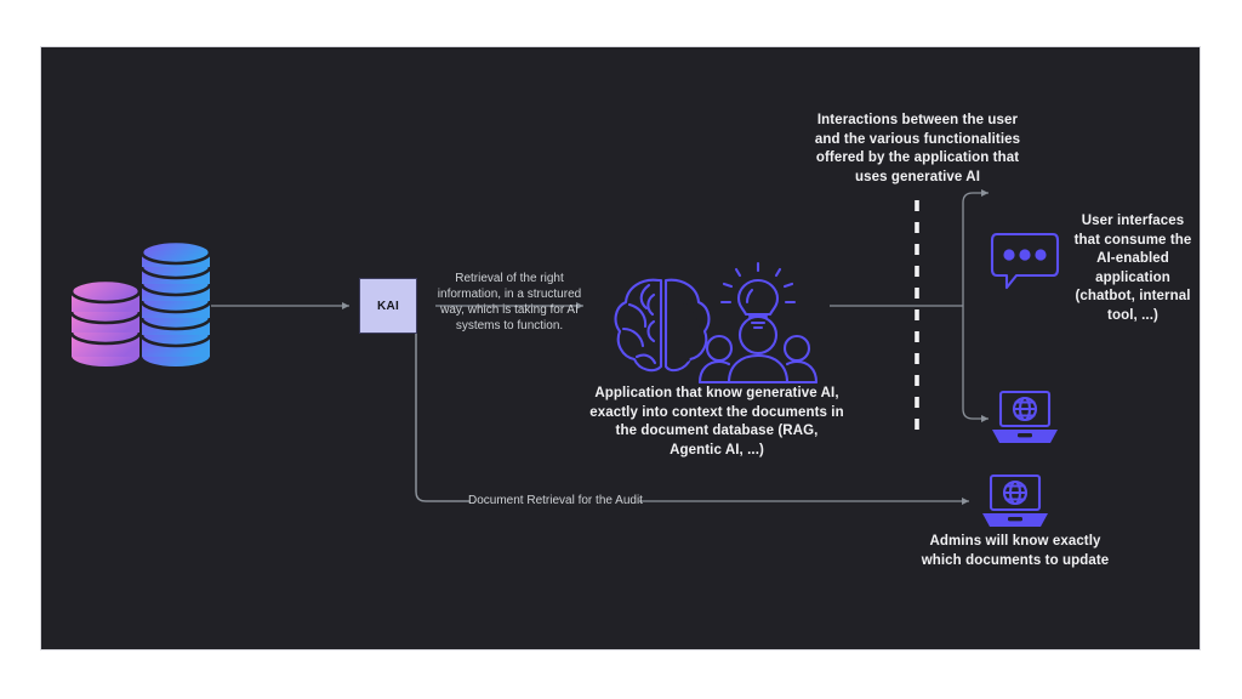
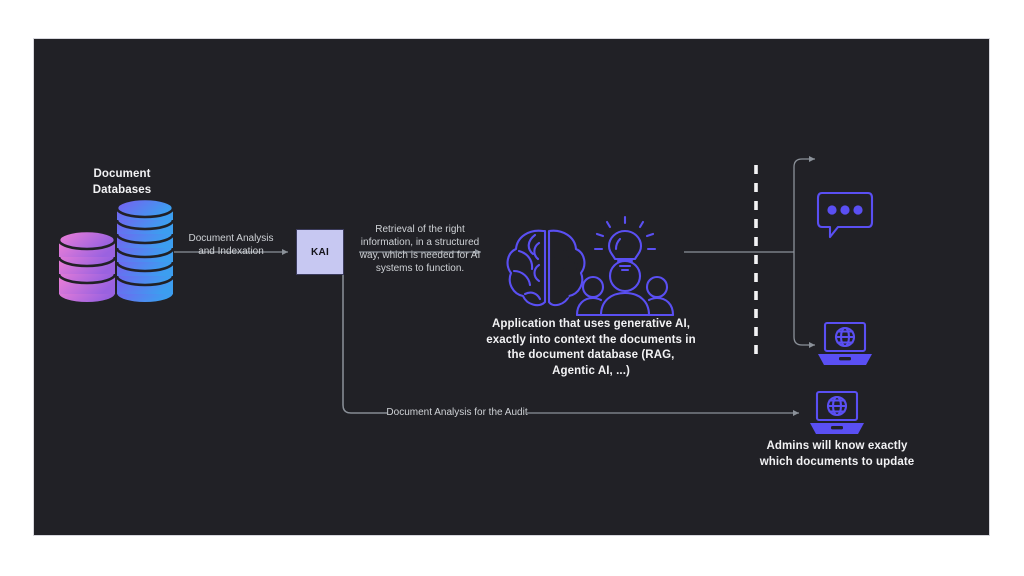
+ Document
+ Databases
+ Document Analysis
+ and Indexation
  KAI
  Retrieval of the right
  information, in a structured
- way, which is taking for AI
+ way, which is needed for AI
  systems to function.
- Application that know generative AI,
+ Application that uses generative AI,
  exactly into context the documents in
  the document database (RAG,
  Agentic AI, ...)
- Interactions between the user
- and the various functionalities
- offered by the application that
- uses generative AI
- User interfaces
- that consume the
- AI-enabled
- application
- (chatbot, internal
- tool, ...)
- Document Retrieval for the Audit
+ Document Analysis for the Audit
  Admins will know exactly
  which documents to update
